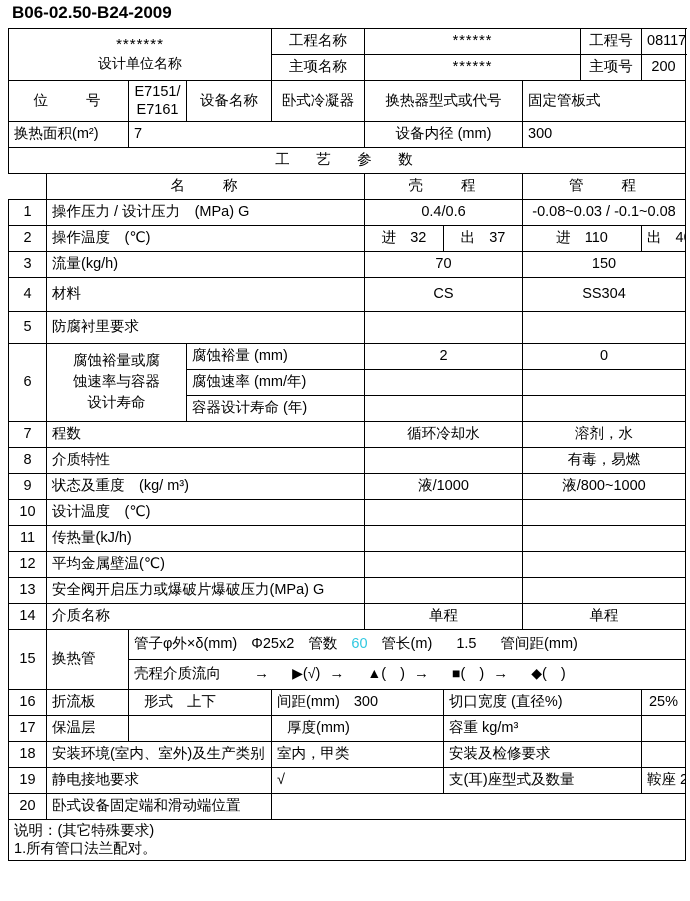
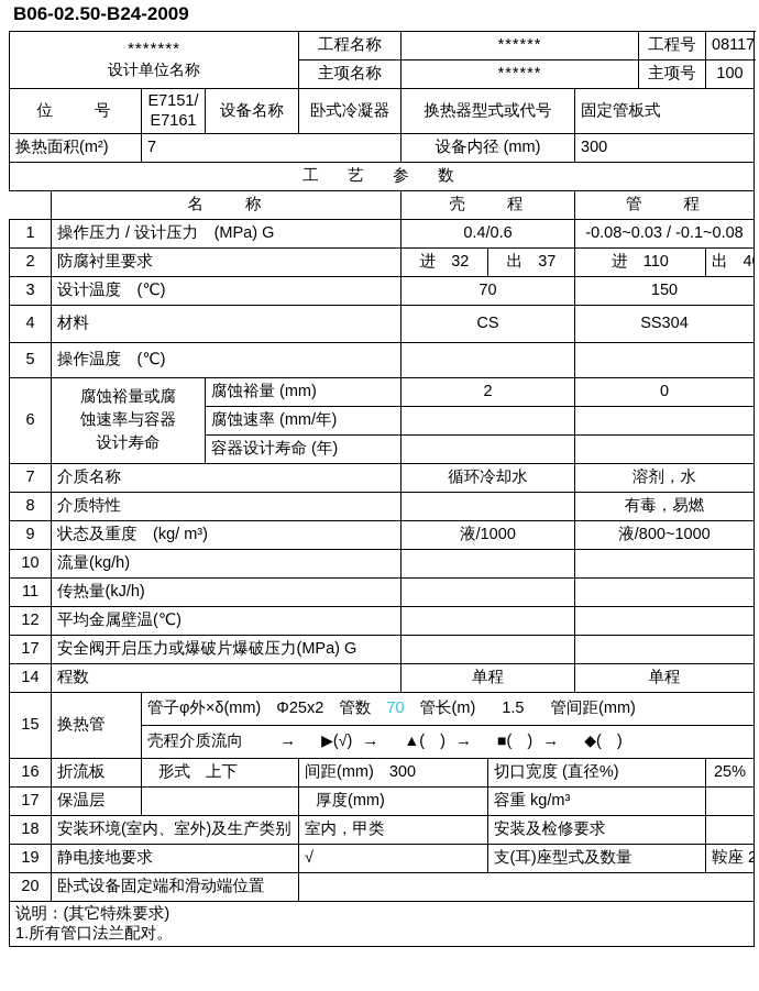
  B06-02.50-B24-2009
  ******* 设计单位名称	工程名称	******	工程号	08117
- 主项名称	******	主项号	200
+ 主项名称	******	主项号	100
  位 号	E7151/ E7161	设备名称	卧式冷凝器	换热器型式或代号	固定管板式
  换热面积(m²)	7	设备内径 (mm)	300
  工 艺 参 数
  	名 称	壳 程	管 程
  1	操作压力 / 设计压力 (MPa) G	0.4/0.6	-0.08~0.03 / -0.1~0.08
- 2	操作温度 (℃)	进 32	出 37	进 110	出 4
+ 2	防腐衬里要求	进 32	出 37	进 110	出 4
- 3	流量(kg/h)	70	150
+ 3	设计温度 (℃)	70	150
  4	材料	CS	SS304
- 5	防腐衬里要求
+ 5	操作温度 (℃)
  6	腐蚀裕量或腐 蚀速率与容器 设计寿命	腐蚀裕量 (mm)	2	0
  腐蚀速率 (mm/年)
  容器设计寿命 (年)
- 7	程数	循环冷却水	溶剂，水
+ 7	介质名称	循环冷却水	溶剂，水
  8	介质特性		有毒，易燃
  9	状态及重度 (kg/ m³)	液/1000	液/800~1000
- 10	设计温度 (℃)
+ 10	流量(kg/h)
  11	传热量(kJ/h)
  12	平均金属壁温(℃)
- 13	安全阀开启压力或爆破片爆破压力(MPa) G
+ 17	安全阀开启压力或爆破片爆破压力(MPa) G
- 14	介质名称	单程	单程
+ 14	程数	单程	单程
- 15	换热管	管子φ外×δ(mm) Φ25x2 管数 60 管长(m) 1.5 管间距(mm)
+ 15	换热管	管子φ外×δ(mm) Φ25x2 管数 70 管长(m) 1.5 管间距(mm)
  壳程介质流向 → ▶(√) → ▲( ) → ■( ) → ◆( )
  16	折流板	形式 上下	间距(mm) 300	切口宽度 (直径%)	25%
  17	保温层		厚度(mm)	容重 kg/m³
  18	安装环境(室内、室外)及生产类别	室内，甲类	安装及检修要求
  19	静电接地要求	√	支(耳)座型式及数量	鞍座 2
  20	卧式设备固定端和滑动端位置
  说明：(其它特殊要求) 1.所有管口法兰配对。
